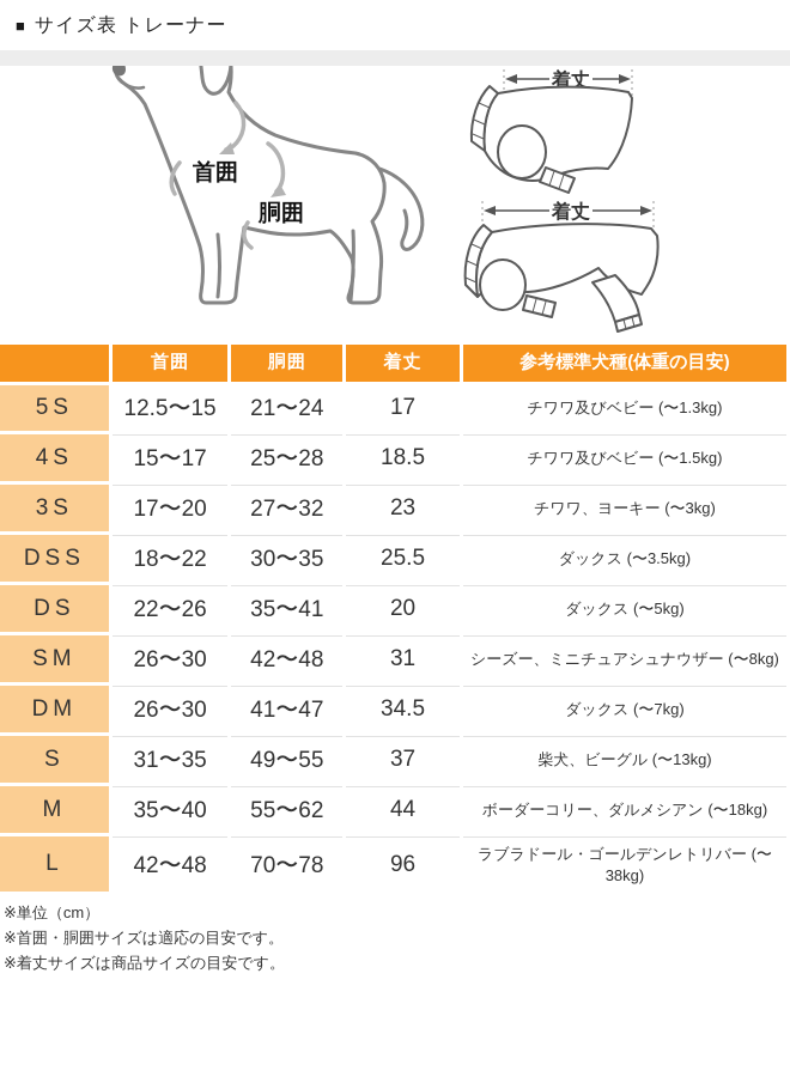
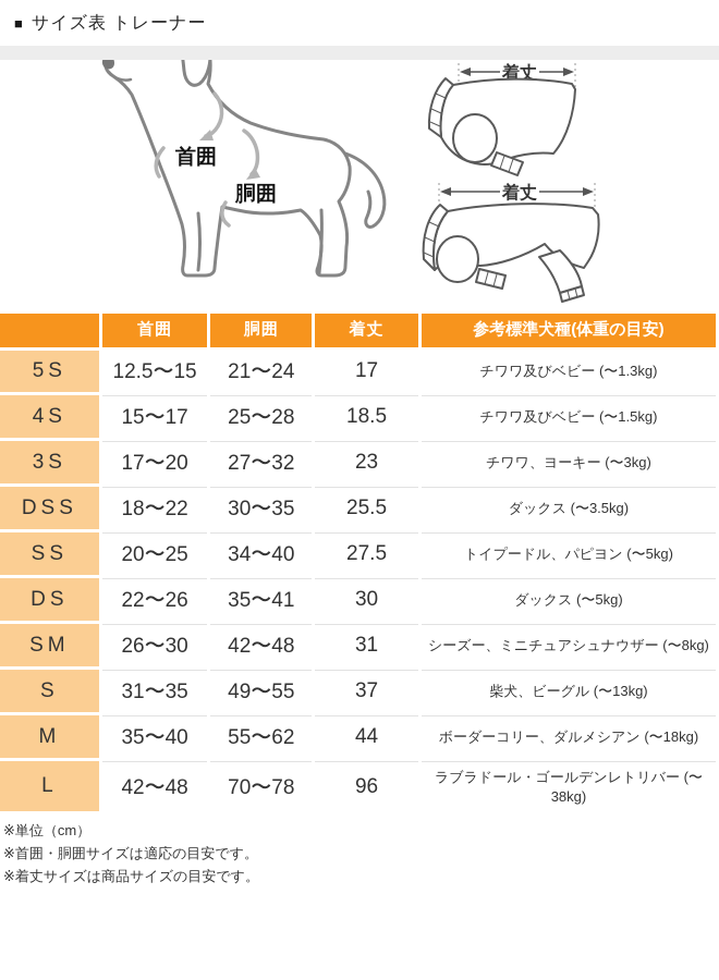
  ■
  サイズ表 トレーナー
  首囲
  胴囲
  着丈
  着丈
  	首囲	胴囲	着丈	参考標準犬種(体重の目安)
  5S	12.5〜15	21〜24	17	チワワ及びベビー (〜1.3kg)
  4S	15〜17	25〜28	18.5	チワワ及びベビー (〜1.5kg)
  3S	17〜20	27〜32	23	チワワ、ヨーキー (〜3kg)
  DSS	18〜22	30〜35	25.5	ダックス (〜3.5kg)
+ SS	20〜25	34〜40	27.5	トイプードル、パピヨン (〜5kg)
- DS	22〜26	35〜41	20	ダックス (〜5kg)
+ DS	22〜26	35〜41	30	ダックス (〜5kg)
  SM	26〜30	42〜48	31	シーズー、ミニチュアシュナウザー (〜8kg)
- DM	26〜30	41〜47	34.5	ダックス (〜7kg)
  S	31〜35	49〜55	37	柴犬、ビーグル (〜13kg)
  M	35〜40	55〜62	44	ボーダーコリー、ダルメシアン (〜18kg)
  L	42〜48	70〜78	96	ラブラドール・ゴールデンレトリバー (〜38kg)
  ※単位（cm）
  ※首囲・胴囲サイズは適応の目安です。
  ※着丈サイズは商品サイズの目安です。
